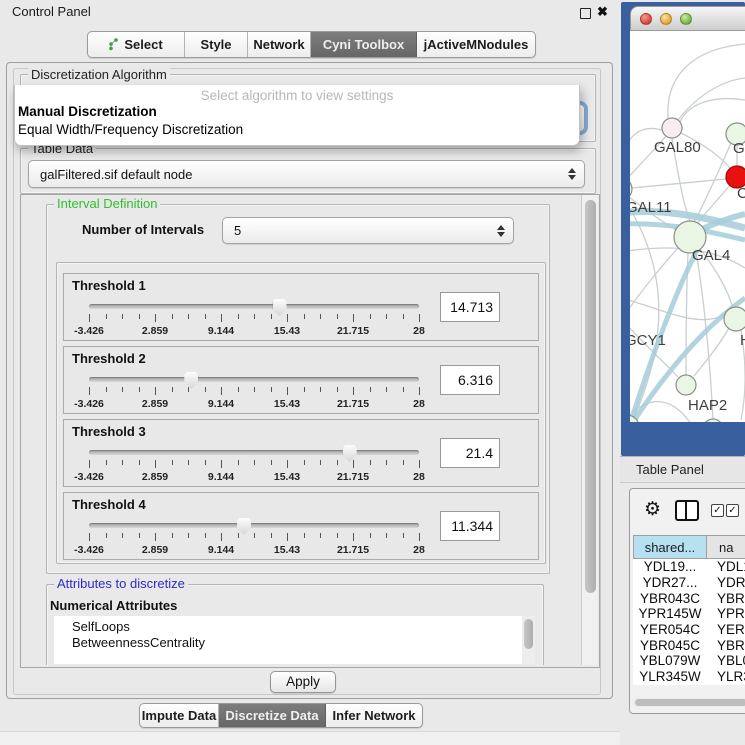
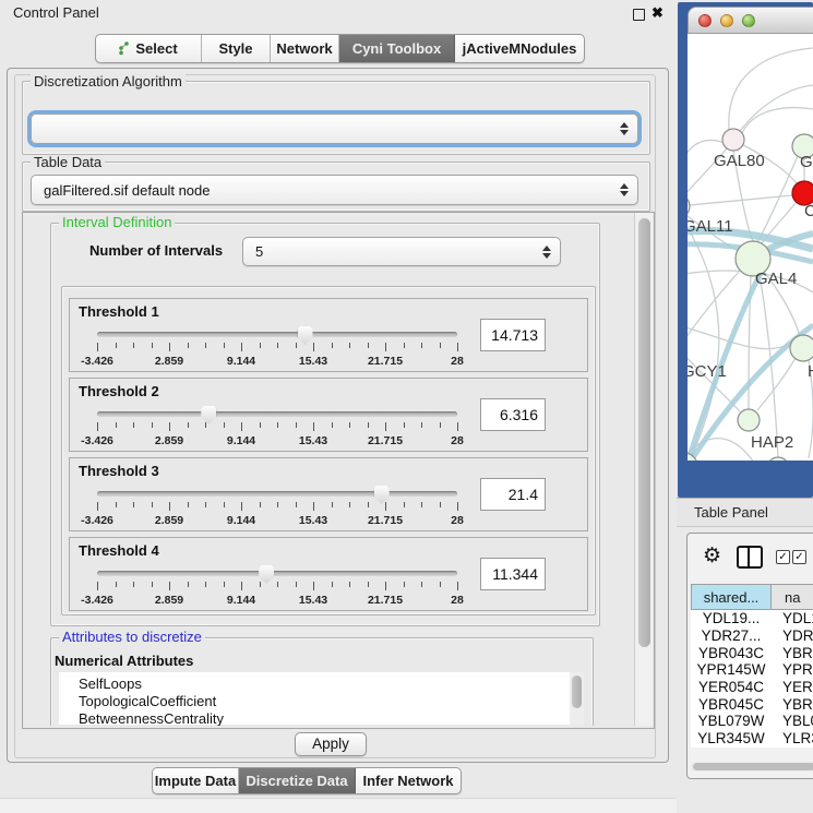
  Control Panel
  ✖
  Select
  Style
  Network
  Cyni Toolbox
  jActiveMNodules
  Discretization Algorithm
  Table Data
  galFiltered.sif default node
- Select algorithm to view settings
- Manual Discretization
- Equal Width/Frequency Discretization
  Interval Definition
  Number of Intervals
  5
  Threshold 1
  -3.426
  2.859
  9.144
  15.43
  21.715
  28
  14.713
  Threshold 2
  -3.426
  2.859
  9.144
  15.43
  21.715
  28
  6.316
  Threshold 3
  -3.426
  2.859
  9.144
  15.43
  21.715
  28
  21.4
  Threshold 4
  -3.426
  2.859
  9.144
  15.43
  21.715
  28
  11.344
  Attributes to discretize
  Numerical Attributes
  SelfLoops
+ TopologicalCoefficient
  BetweennessCentrality
  Apply
  Impute Data
  Discretize Data
  Infer Network
  GAL80
  C
  GAL11
  GAL4
  GCY1
  HAP2
  Table Panel
  ⚙
  ✓
  ✓
  shared...
  na
  YDL19...
  YDL
  YDR27...
  YDR
  YBR043C
  YBR
  YPR145W
  YPR
  YER054C
  YER
  YBR045C
  YBR
  YBL079W
  YBL
  YLR345W
  YLR
